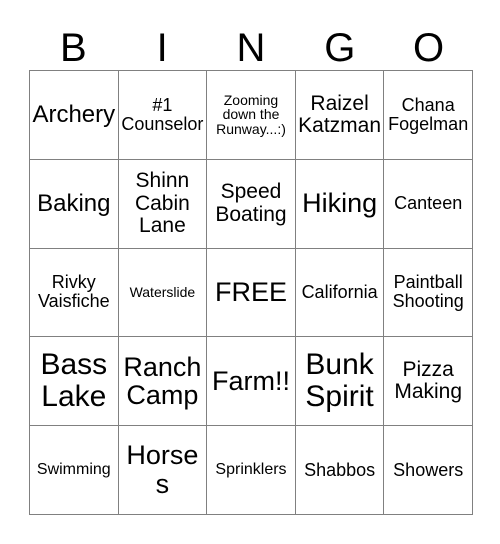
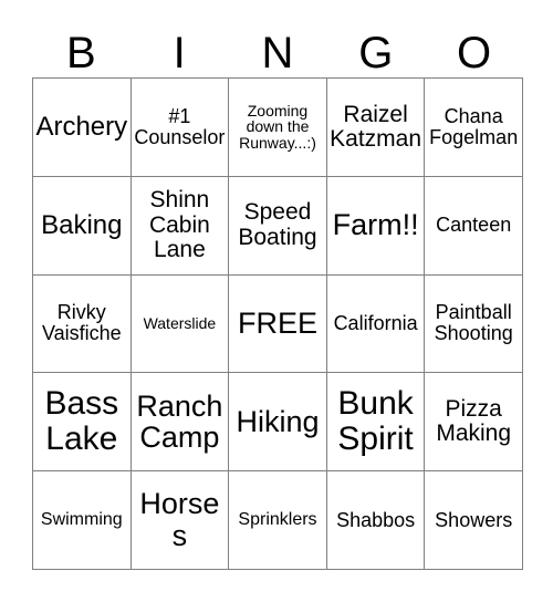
  B
  I
  N
  G
  O
  Archery
  #1
  Counselor
  Zooming
  down the
  Runway...:)
  Raizel
  Katzman
  Chana
  Fogelman
  Baking
  Shinn
  Cabin
  Lane
  Speed
  Boating
- Hiking
+ Farm!!
  Canteen
  Rivky
  Vaisfiche
  Waterslide
  FREE
  California
  Paintball
  Shooting
  Bass
  Lake
  Ranch
  Camp
- Farm!!
+ Hiking
  Bunk
  Spirit
  Pizza
  Making
  Swimming
  Horses
  Sprinklers
  Shabbos
  Showers
